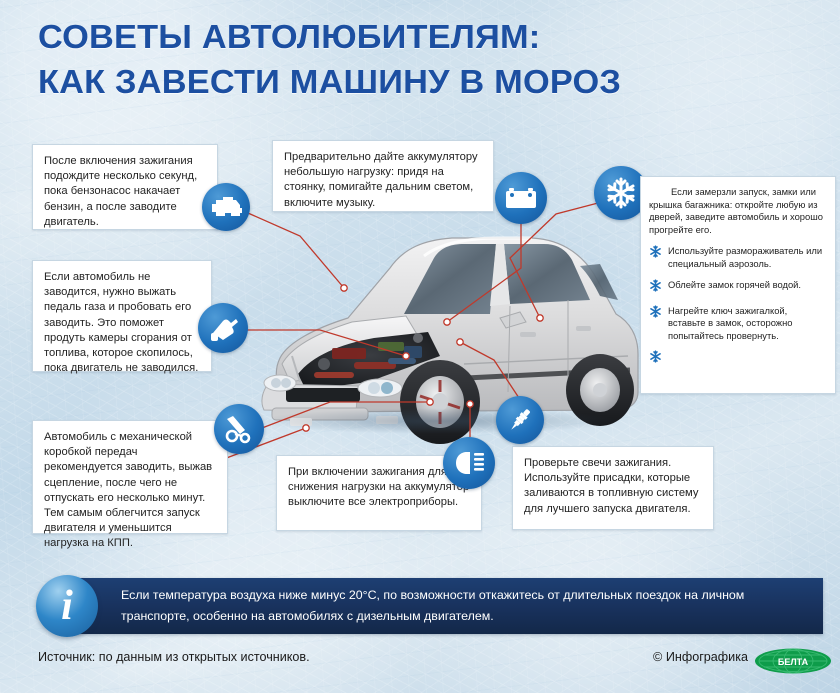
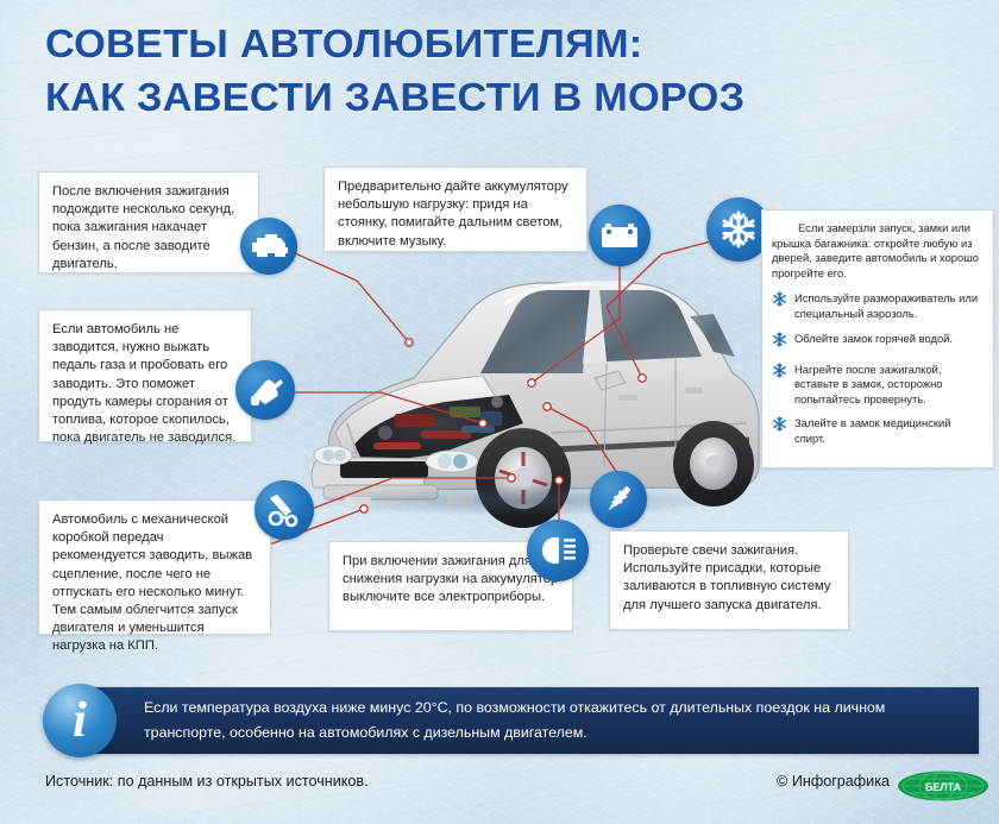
  СОВЕТЫ АВТОЛЮБИТЕЛЯМ:
- КАК ЗАВЕСТИ МАШИНУ В МОРОЗ
+ КАК ЗАВЕСТИ ЗАВЕСТИ В МОРОЗ
- После включения зажигания подождите несколько секунд, пока бензонасос накачает бензин, а после заводите двигатель.
+ После включения зажигания подождите несколько секунд, пока зажигания накачает бензин, а после заводите двигатель.
  Предварительно дайте аккумулятору небольшую нагрузку: придя на стоянку, помигайте дальним светом, включите музыку.
  Если замерзли запуск, замки или крышка багажника: откройте любую из дверей, заведите автомобиль и хорошо прогрейте его.
  Используйте размораживатель или специальный аэрозоль.
  Облейте замок горячей водой.
- Нагрейте ключ зажигалкой, вставьте в замок, осторожно попытайтесь провернуть.
+ Нагрейте после зажигалкой, вставьте в замок, осторожно попытайтесь провернуть.
+ Залейте в замок медицинский спирт.
  Если автомобиль не заводится, нужно выжать педаль газа и пробовать его заводить. Это поможет продуть камеры сгорания от топлива, которое скопилось, пока двигатель не заводился.
  Автомобиль с механической коробкой передач рекомендуется заводить, выжав сцепление, после чего не отпускать его несколько минут. Тем самым облегчится запуск двигателя и уменьшится нагрузка на КПП.
  При включении зажигания дл снижения нагрузки на аккумулят выключите все электроприборы.
  Проверьте свечи зажигания. Используйте присадки, которые заливаются в топливную систему для лучшего запуска двигателя.
  Если температура воздуха ниже минус 20°C, по возможности откажитесь от длительных поездок на личном транспорте, особенно на автомобилях с дизельным двигателем.
  i
  Источник: по данным из открытых источников.
  © Инфографика
  БЕЛТА
